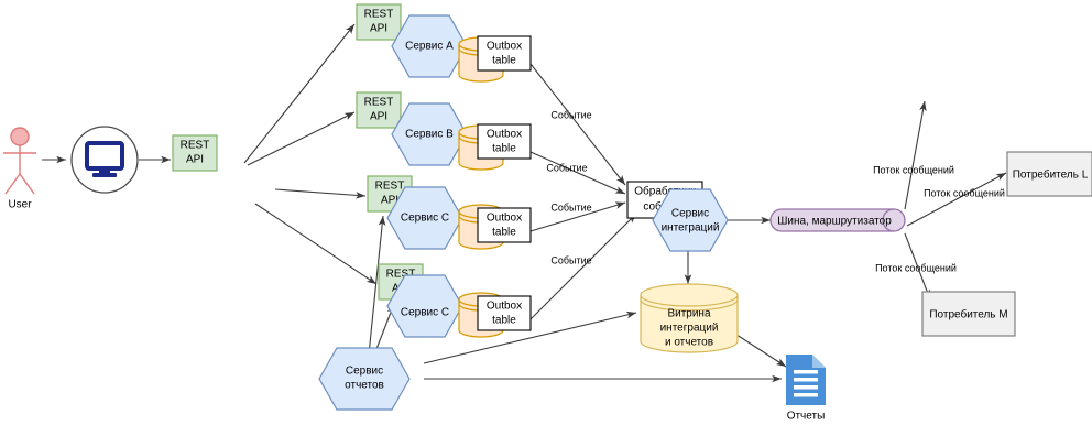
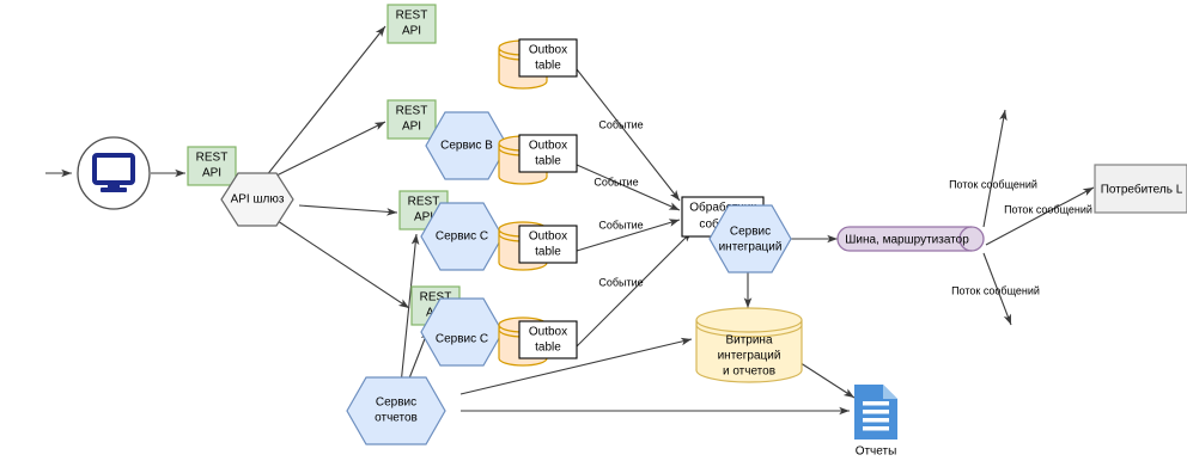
- User
  REST
  API
+ API шлюз
  REST
  API
- Сервис A
  Outbox
  table
  Событие
  REST
  API
  Сервис B
  Outbox
  table
  Событие
  REST
  Сервис C
  Outbox
  table
  Событие
  REST
  Сервис C
  Outbox
  table
  Событие
  Сервис
  отчетов
  Сервис
  интеграций
  Витрина
  интеграций
  и отчетов
  Отчеты
  Шина, маршрутизатор
  Поток сообщений
  Потребитель L
  Поток сообщений
- Потребитель M
  Поток сообщений
